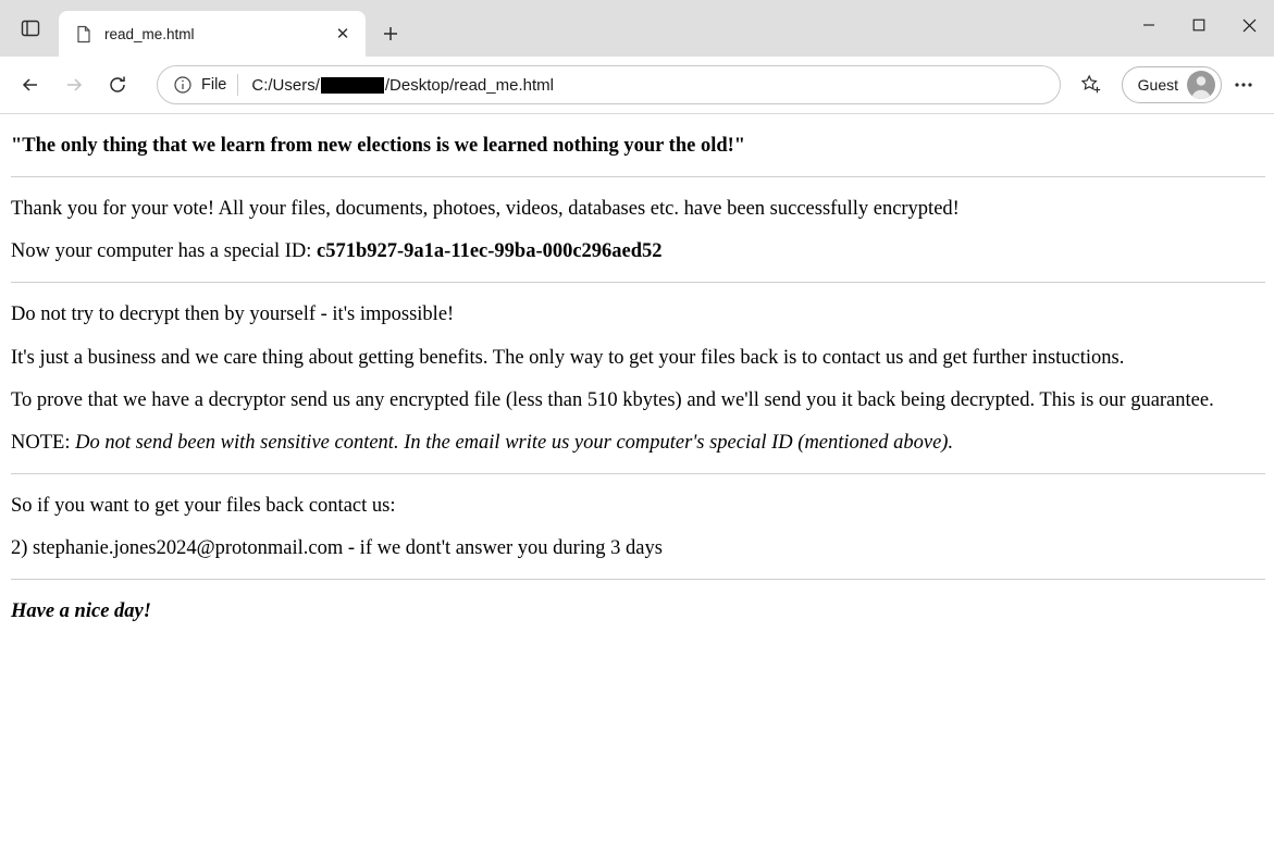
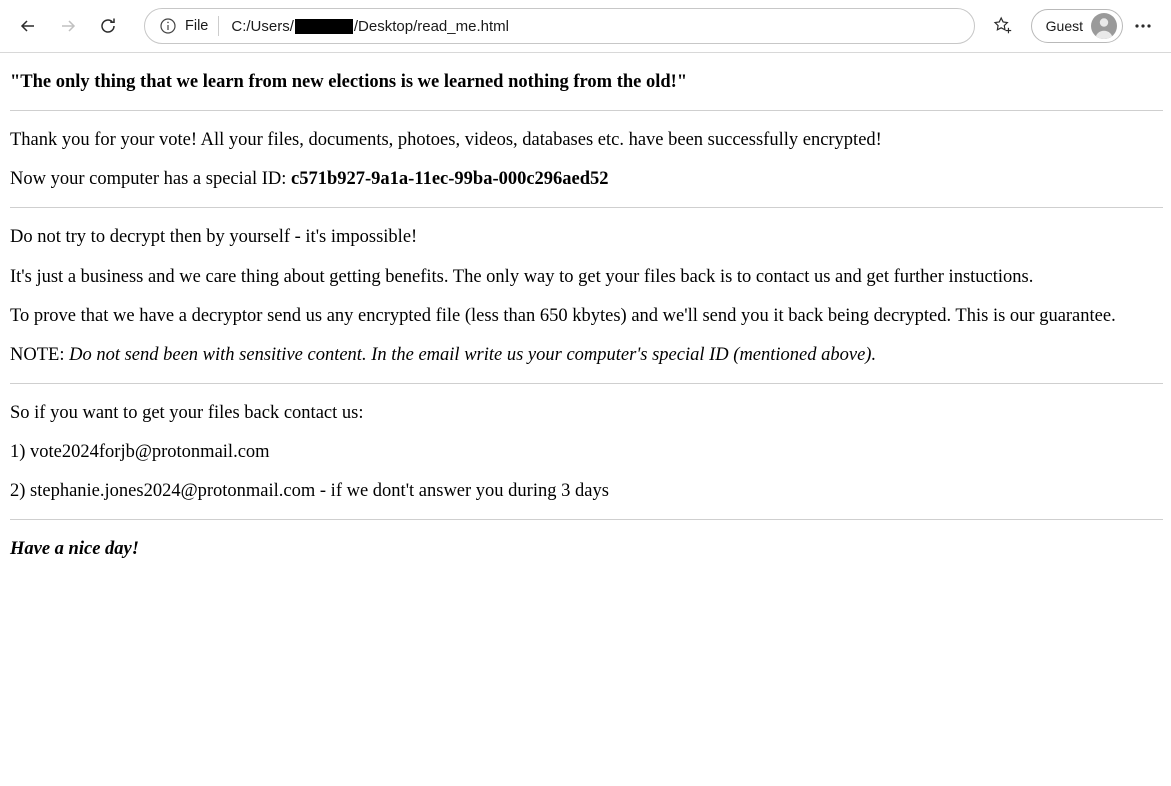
- read_me.html
- ✕
  File
  C:/Users/
  /Desktop/read_me.html
  Guest
- "The only thing that we learn from new elections is we learned nothing your the old!"
+ "The only thing that we learn from new elections is we learned nothing from the old!"
  Thank you for your vote! All your files, documents, photoes, videos, databases etc. have been successfully encrypted!
  Now your computer has a special ID: c571b927-9a1a-11ec-99ba-000c296aed52
  Do not try to decrypt then by yourself - it's impossible!
  It's just a business and we care thing about getting benefits. The only way to get your files back is to contact us and get further instuctions.
- To prove that we have a decryptor send us any encrypted file (less than 510 kbytes) and we'll send you it back being decrypted. This is our guarantee.
+ To prove that we have a decryptor send us any encrypted file (less than 650 kbytes) and we'll send you it back being decrypted. This is our guarantee.
  NOTE: Do not send been with sensitive content. In the email write us your computer's special ID (mentioned above).
  So if you want to get your files back contact us:
+ 1) vote2024forjb@protonmail.com
  2) stephanie.jones2024@protonmail.com - if we dont't answer you during 3 days
  Have a nice day!
